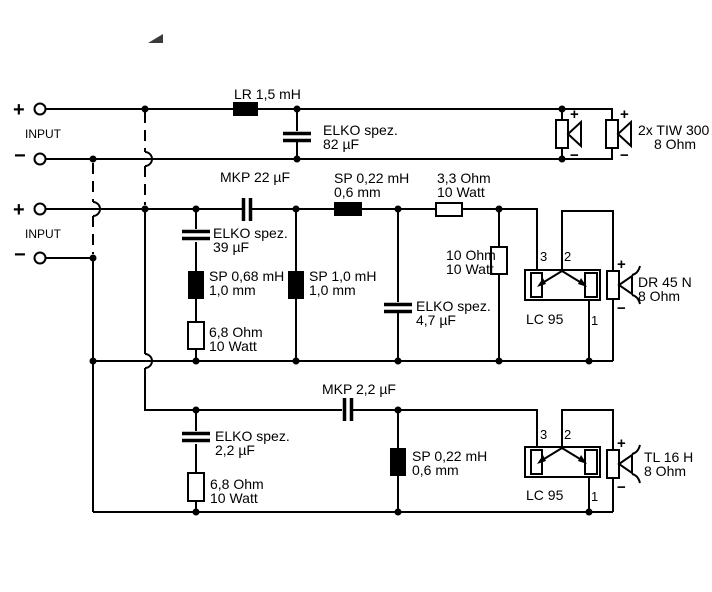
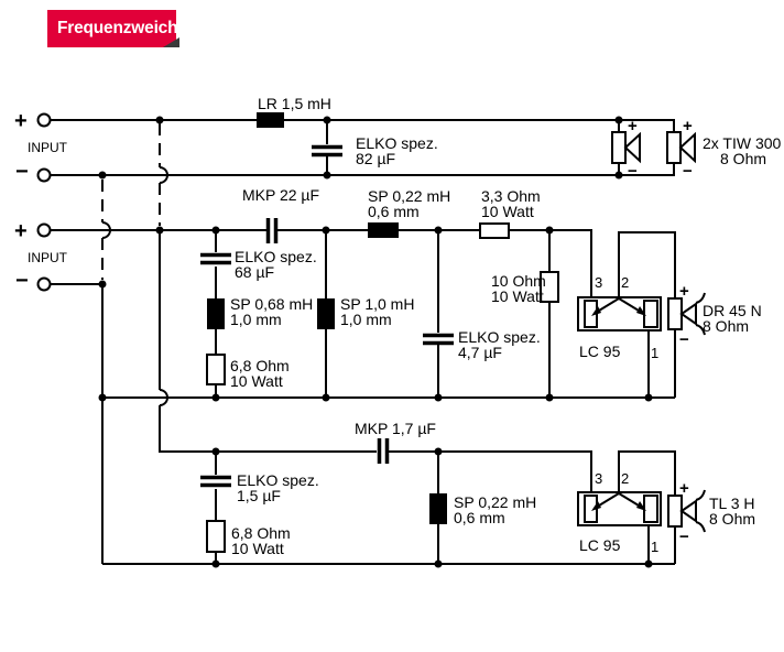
+ Frequenzweiche
  +
  −
  INPUT
  LR 1,5 mH
  ELKO spez.
  82 µF
  +
  −
  +
  −
  2x TIW 300
  8 Ohm
  +
  −
  INPUT
  MKP 22 µF
  ELKO spez.
- 39 µF
+ 68 µF
  SP 0,68 mH
  1,0 mm
  6,8 Ohm
  10 Watt
  SP 1,0 mH
  1,0 mm
  SP 0,22 mH
  0,6 mm
  3,3 Ohm
  10 Watt
  ELKO spez.
  4,7 µF
  10 Ohm
  10 Watt
  3
  2
  1
  LC 95
  +
  −
  DR 45 N
  8 Ohm
- MKP 2,2 µF
+ MKP 1,7 µF
  ELKO spez.
- 2,2 µF
+ 1,5 µF
  6,8 Ohm
  10 Watt
  SP 0,22 mH
  0,6 mm
  3
  2
  1
  LC 95
  +
  −
- TL 16 H
+ TL 3 H
  8 Ohm
